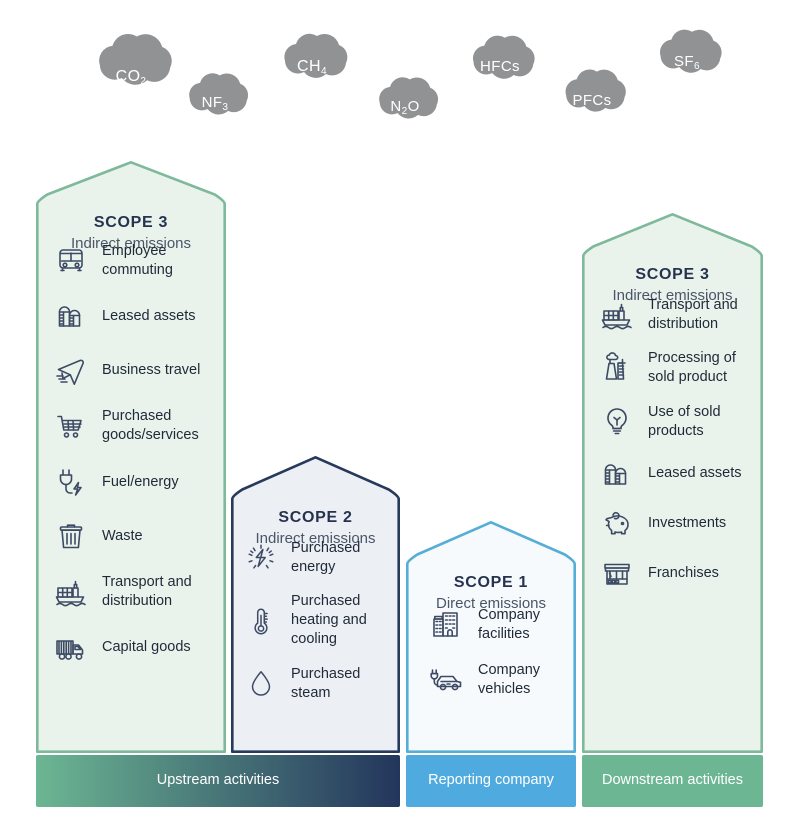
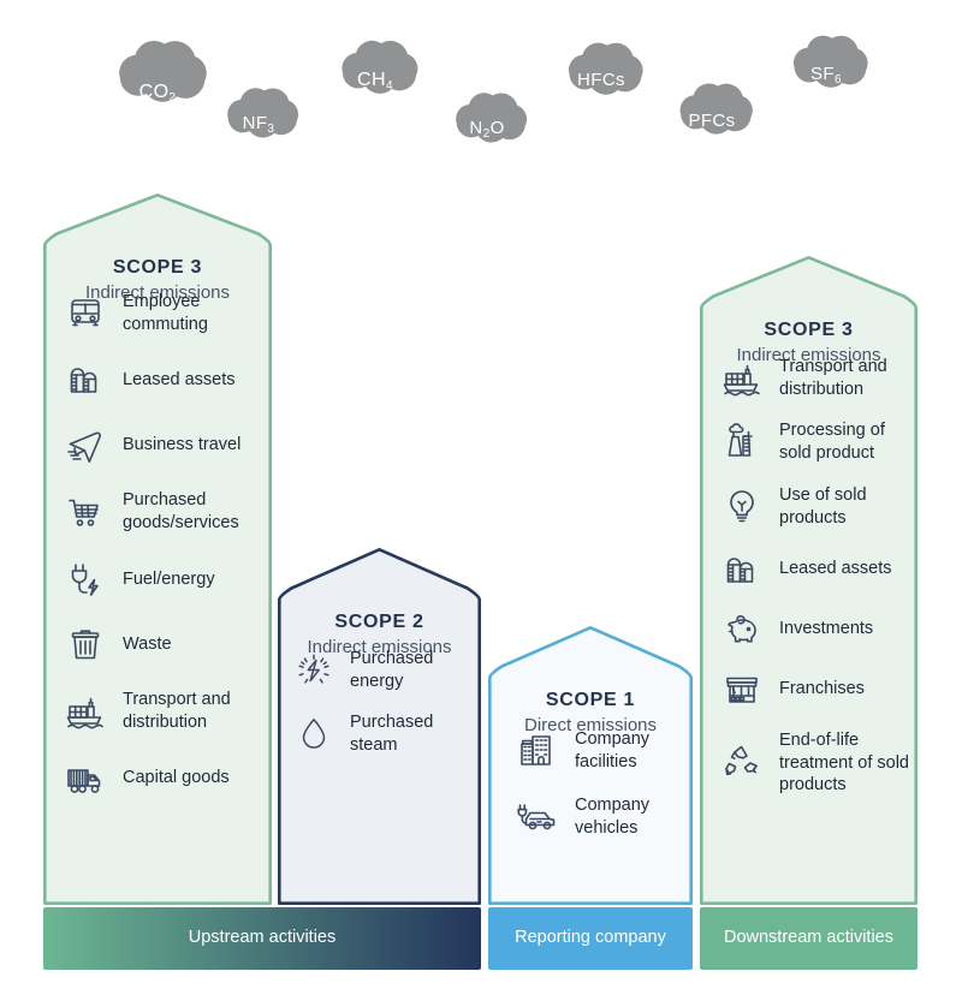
  CO2
  NF3
  CH4
  N2O
  HFCs
  PFCs
  SF6
  SCOPE 3
  Indirect emissions
  Employee commuting
  Leased assets
  Business travel
  Purchased goods/services
  Fuel/energy
  Waste
  Transport and distribution
  Capital goods
  SCOPE 2
  Indirect emissions
  Purchased energy
- Purchased heating and cooling
  Purchased steam
  SCOPE 1
  Direct emissions
  Company facilities
  Company vehicles
  SCOPE 3
  Indirect emissions
  Transport and distribution
  Processing of sold product
  Use of sold products
  Leased assets
  Investments
  Franchises
+ End-of-life treatment of sold products
  Upstream activities
  Reporting company
  Downstream activities
